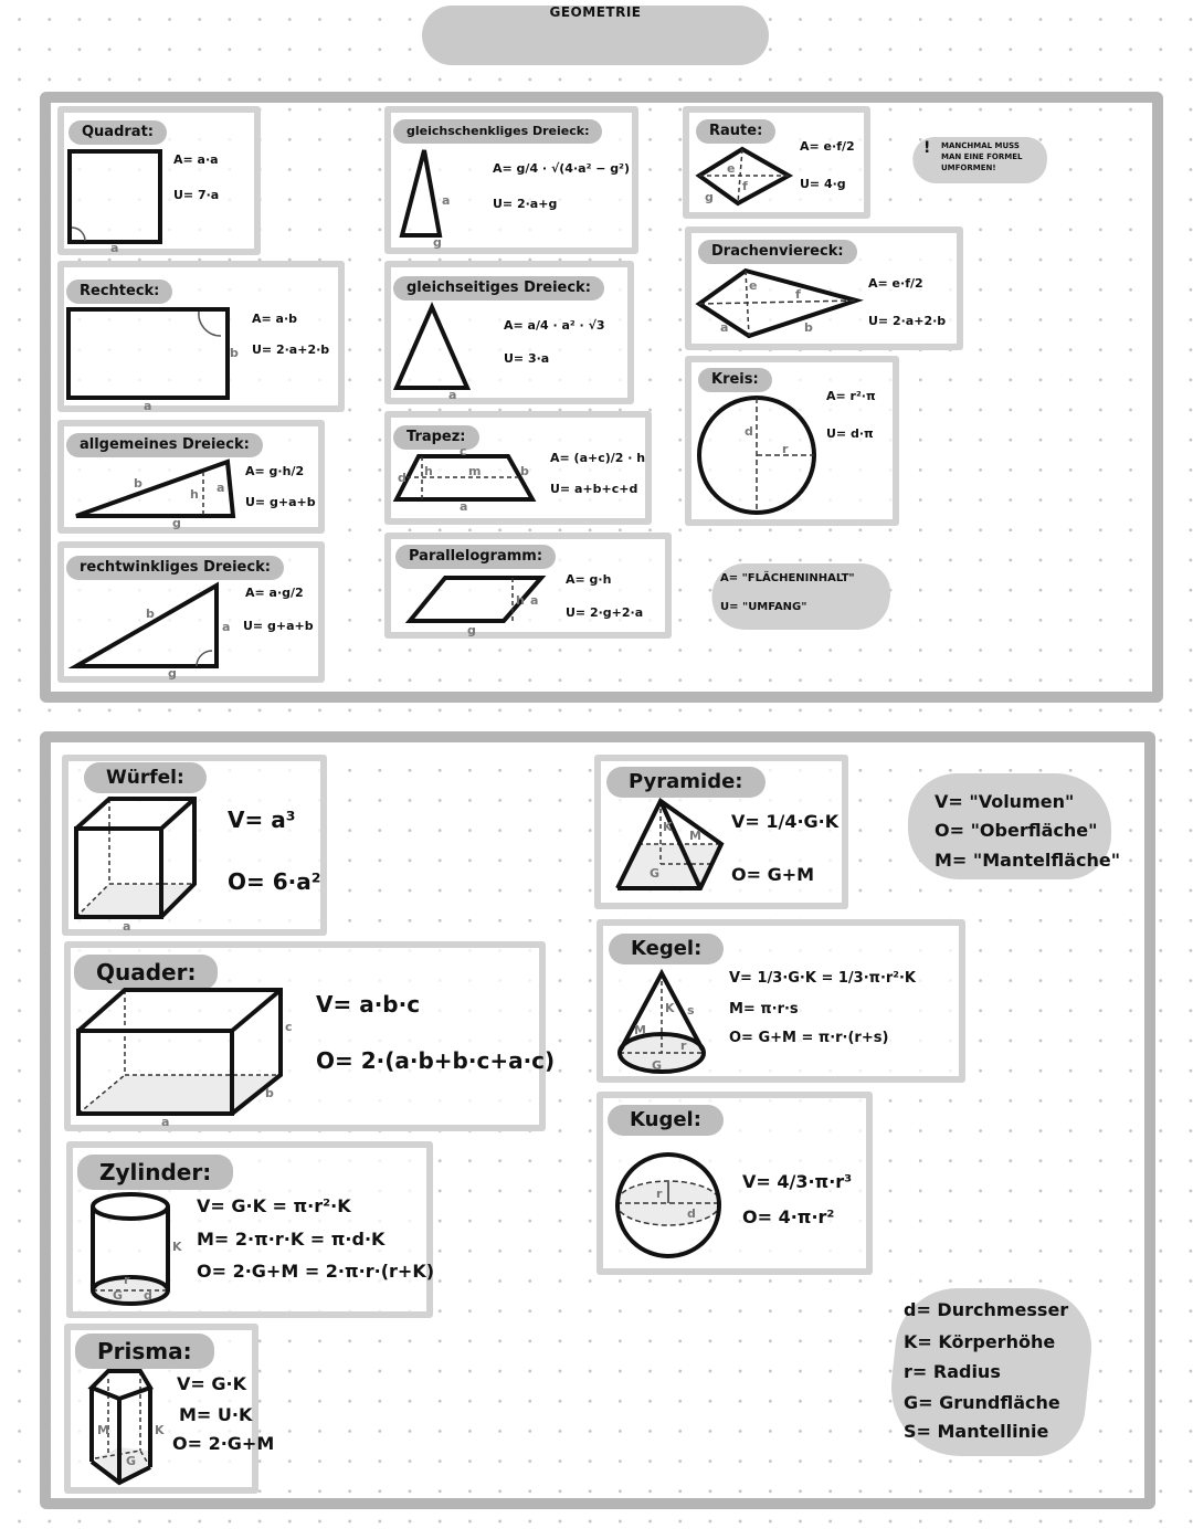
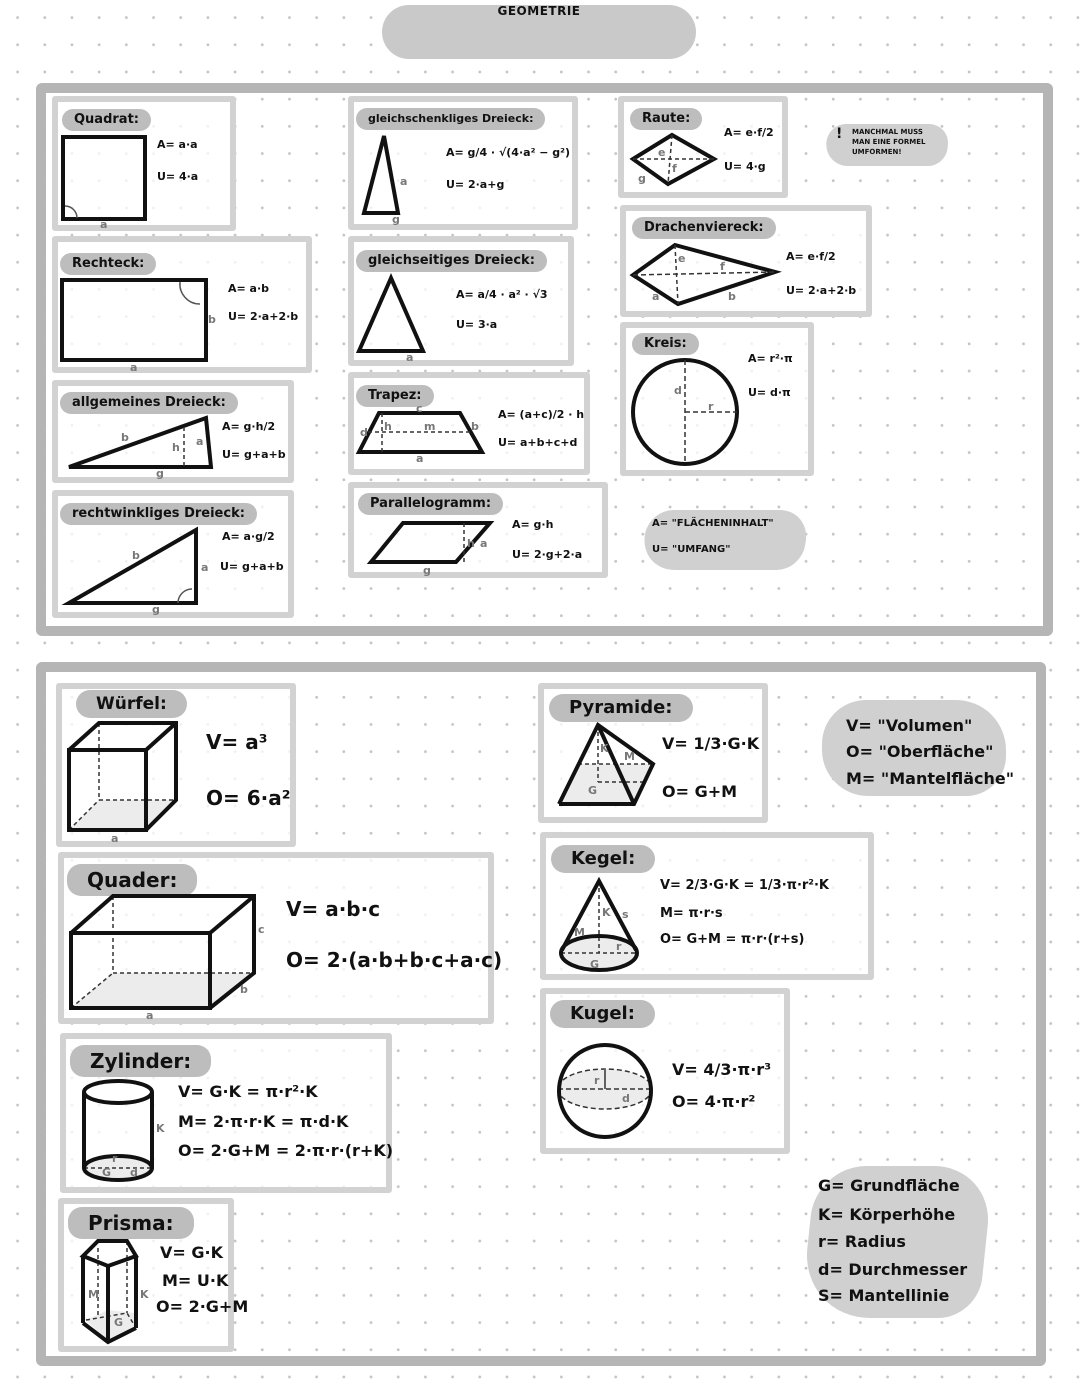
  GEOMETRIE
  Quadrat:
  a
  A= a·a
- U= 7·a
+ U= 4·a
  Rechteck:
  b
  a
  A= a·b
  U= 2·a+2·b
  allgemeines Dreieck:
  b
  a
  h
  g
  A= g·h/2
  U= g+a+b
  rechtwinkliges Dreieck:
  b
  a
  g
  A= a·g/2
  U= g+a+b
  gleichschenkliges Dreieck:
  a
  g
  A= g/4 · √(4·a² − g²)
  U= 2·a+g
  gleichseitiges Dreieck:
  a
  A= a/4 · a² · √3
  U= 3·a
  Trapez:
  c
  d
  b
  m
  h
  a
  A= (a+c)/2 · h
  U= a+b+c+d
  Parallelogramm:
  h
  a
  g
  A= g·h
  U= 2·g+2·a
  Raute:
  e
  f
  g
  A= e·f/2
  U= 4·g
  !
  MANCHMAL MUSS MAN EINE FORMEL UMFORMEN!
  Drachenviereck:
  e
  f
  a
  b
  A= e·f/2
  U= 2·a+2·b
  Kreis:
  d
  r
  A= r²·π
  U= d·π
  A= "FLÄCHENINHALT"
  U= "UMFANG"
  Würfel:
  a
  V= a³
  O= 6·a²
  Quader:
  c
  b
  a
  V= a·b·c
  O= 2·(a·b+b·c+a·c)
  Zylinder:
  K
  G
  r
  d
  V= G·K = π·r²·K
  M= 2·π·r·K = π·d·K
  O= 2·G+M = 2·π·r·(r+K)
  Prisma:
  M
  K
  G
  V= G·K
  M= U·K
  O= 2·G+M
  Pyramide:
  K
  M
  G
- V= 1/4·G·K
+ V= 1/3·G·K
  O= G+M
  V= "Volumen"
  O= "Oberfläche"
  M= "Mantelfläche"
  Kegel:
  K
  s
  M
  r
  G
- V= 1/3·G·K = 1/3·π·r²·K
+ V= 2/3·G·K = 1/3·π·r²·K
  M= π·r·s
  O= G+M = π·r·(r+s)
  Kugel:
  r
  d
  V= 4/3·π·r³
  O= 4·π·r²
- d= Durchmesser
+ G= Grundfläche
  K= Körperhöhe
  r= Radius
- G= Grundfläche
+ d= Durchmesser
  S= Mantellinie
